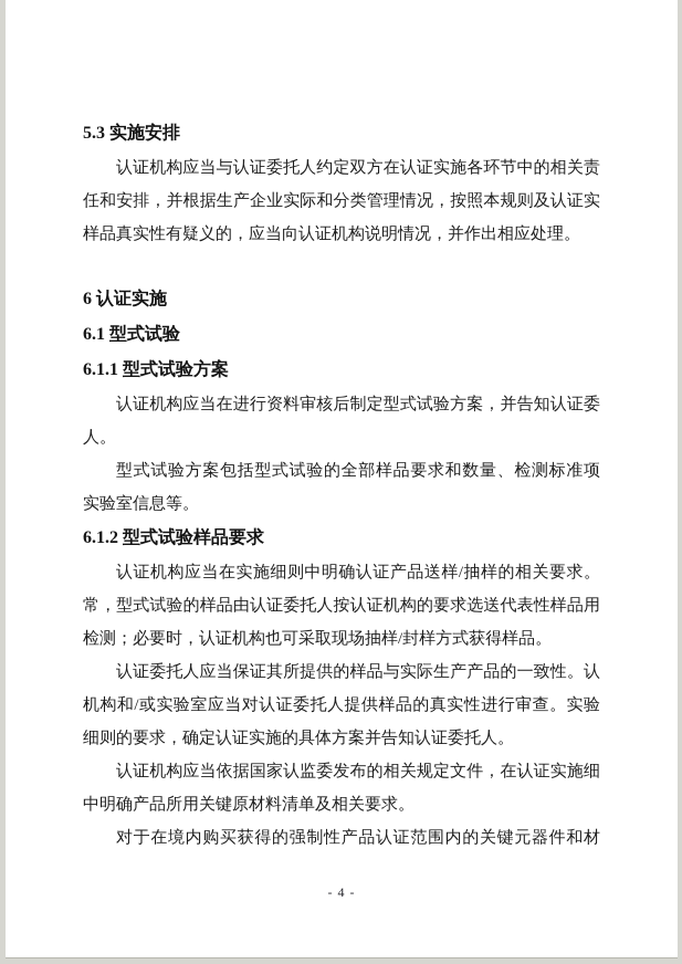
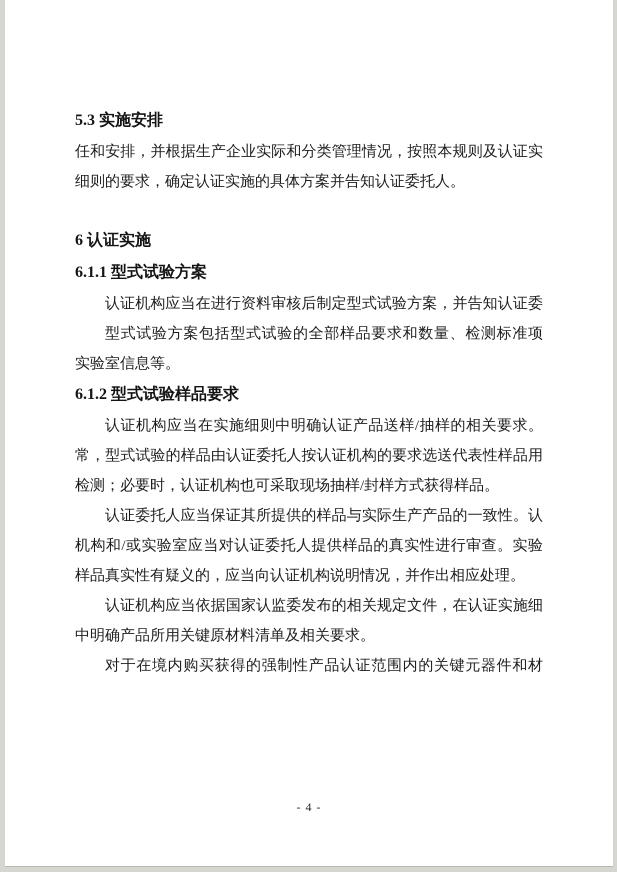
  5.3 实施安排
- 认证机构应当与认证委托人约定双方在认证实施各环节中的相关责
  任和安排，并根据生产企业实际和分类管理情况，按照本规则及认证实
- 样品真实性有疑义的，应当向认证机构说明情况，并作出相应处理。
+ 细则的要求，确定认证实施的具体方案并告知认证委托人。
  6 认证实施
- 6.1 型式试验
  6.1.1 型式试验方案
  认证机构应当在进行资料审核后制定型式试验方案，并告知认证委
- 人。
  型式试验方案包括型式试验的全部样品要求和数量、检测标准项
  实验室信息等。
  6.1.2 型式试验样品要求
  认证机构应当在实施细则中明确认证产品送样/抽样的相关要求。
  常，型式试验的样品由认证委托人按认证机构的要求选送代表性样品用
  检测；必要时，认证机构也可采取现场抽样/封样方式获得样品。
  认证委托人应当保证其所提供的样品与实际生产产品的一致性。认
  机构和/或实验室应当对认证委托人提供样品的真实性进行审查。实验
- 细则的要求，确定认证实施的具体方案并告知认证委托人。
+ 样品真实性有疑义的，应当向认证机构说明情况，并作出相应处理。
  认证机构应当依据国家认监委发布的相关规定文件，在认证实施细
  中明确产品所用关键原材料清单及相关要求。
  对于在境内购买获得的强制性产品认证范围内的关键元器件和材
  - 4 -
